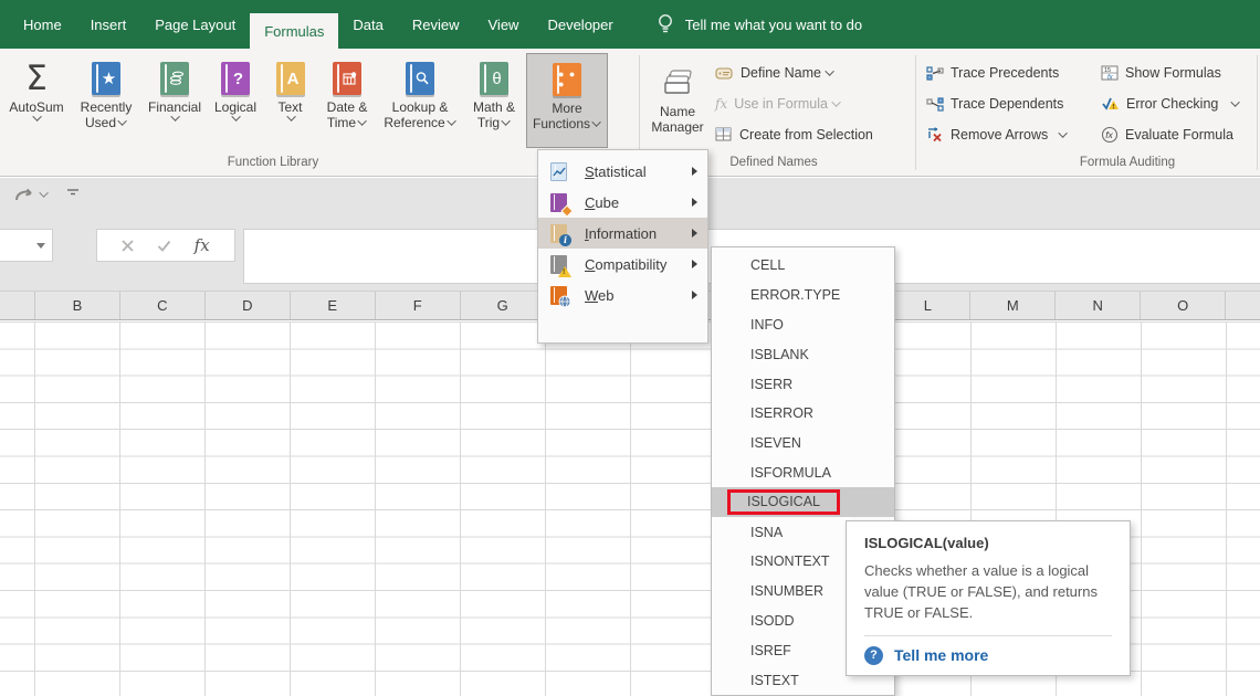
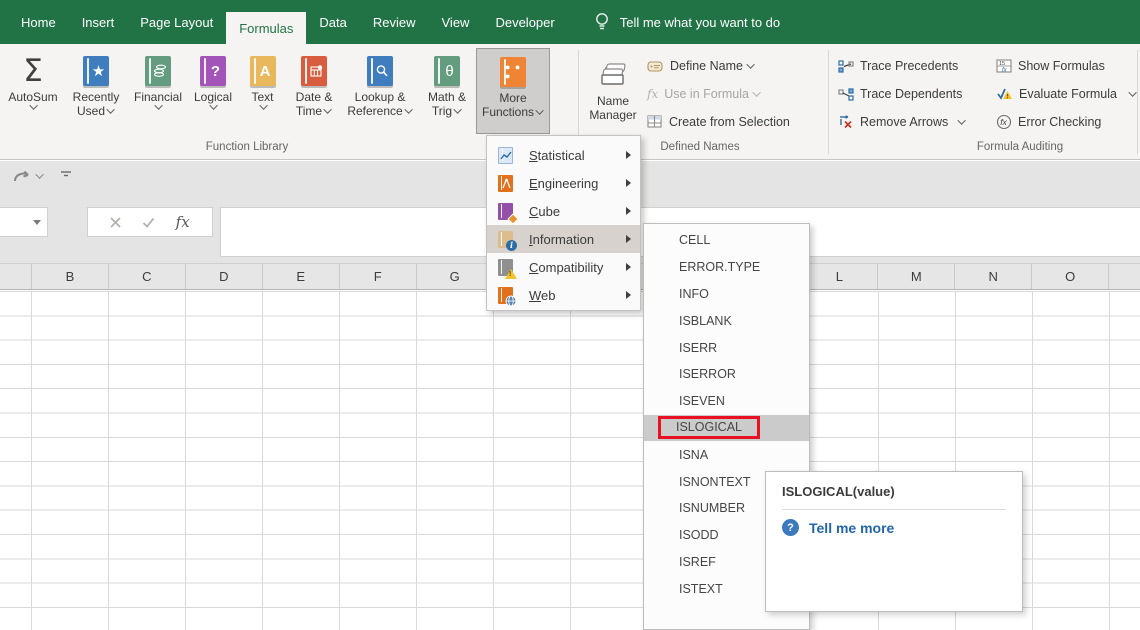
  Home
  Insert
  Page Layout
  Formulas
  Data
  Review
  View
  Developer
  Tell me what you want to do
  Σ
  AutoSum
  ★
  Recently
  Used
  Financial
  ?
  Logical
  A
  Text
  Date &
  Time
  Lookup &
  Reference
  θ
  Math &
  Trig
  ● ● ●
  More
  Functions
  Function Library
  Name
  Manager
  Define Name
  fx
  Use in Formula
  Create from Selection
  Defined Names
  Trace Precedents
  Trace Dependents
  Remove Arrows
  Show Formulas
- Error Checking
+ Evaluate Formula
  fx
- Evaluate Formula
+ Error Checking
  Formula Auditing
  fx
  B
  C
  D
  E
  F
  G
  L
  M
  N
  O
  Statistical
+ Engineering
  Cube
  i
  Information
  Compatibility
  Web
  CELL
  ERROR.TYPE
  INFO
  ISBLANK
  ISERR
  ISERROR
  ISEVEN
- ISFORMULA
  ISLOGICAL
  ISNA
  ISNONTEXT
  ISNUMBER
  ISODD
  ISREF
  ISTEXT
  ISLOGICAL(value)
- Checks whether a value is a logical value (TRUE or FALSE), and returns TRUE or FALSE.
  ?
  Tell me more
